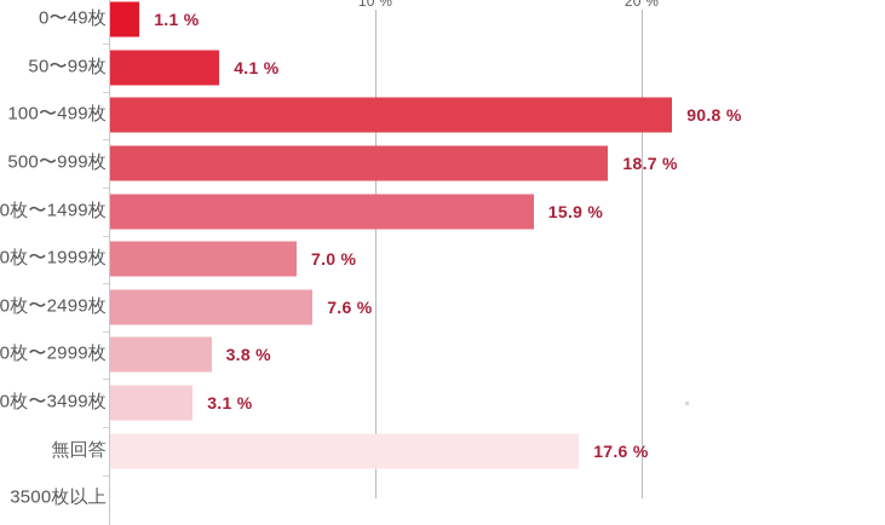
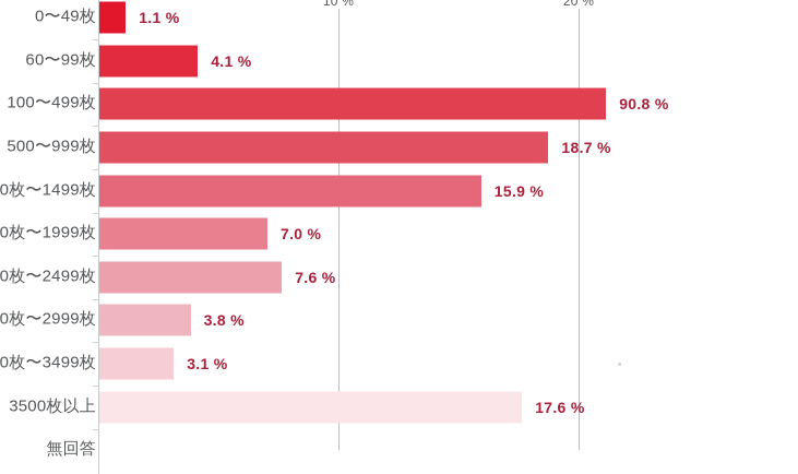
  10 %
  20 %
  0〜49枚
  1.1 %
- 50〜99枚
+ 60〜99枚
  4.1 %
  100〜499枚
  90.8 %
  500〜999枚
  18.7 %
  0枚〜1499枚
  15.9 %
  0枚〜1999枚
  7.0 %
  0枚〜2499枚
  7.6 %
  0枚〜2999枚
  3.8 %
  0枚〜3499枚
  3.1 %
- 無回答
+ 3500枚以上
  17.6 %
- 3500枚以上
+ 無回答
